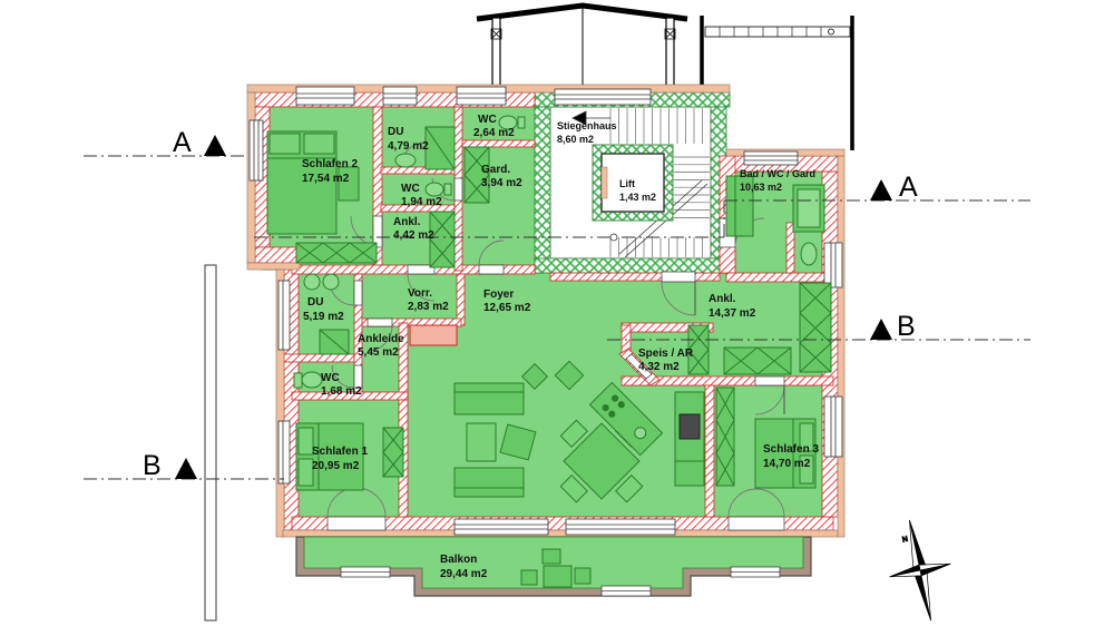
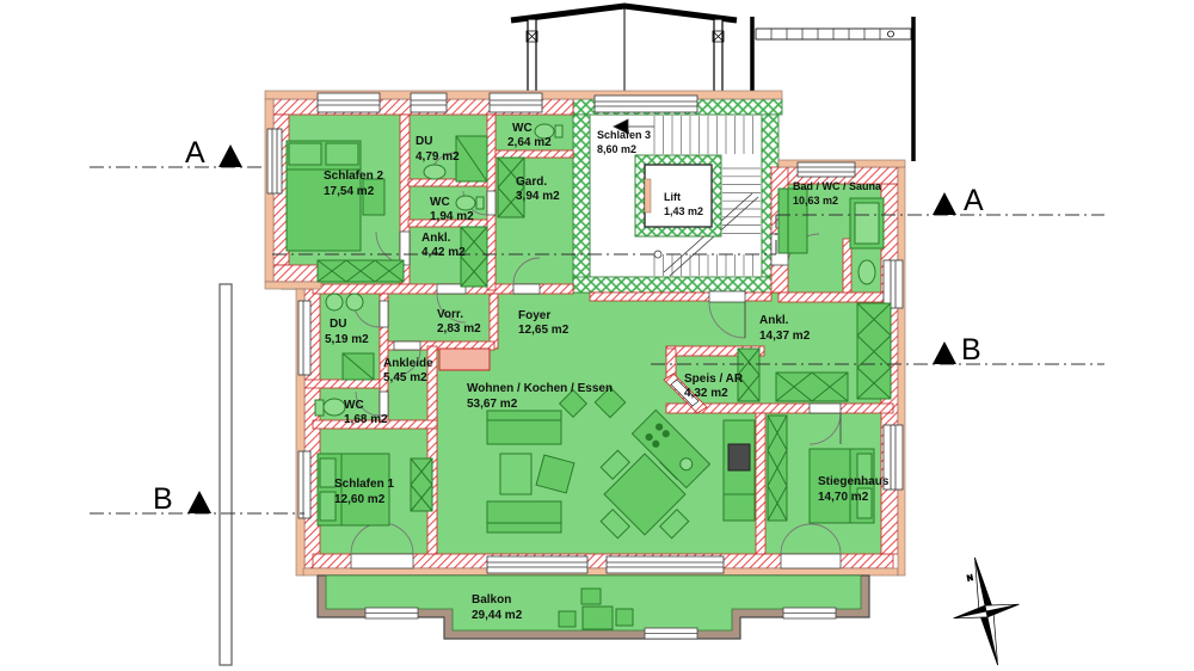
  A
  B
  A
  B
  Schlafen 2
  17,54 m2
  DU
  4,79 m2
  WC
  2,64 m2
- Stiegenhaus
+ Schlafen 3
  8,60 m2
  WC
  1,94 m2
  Gard.
  3,94 m2
  Ankl.
  4,42 m2
  Lift
  1,43 m2
- Bad / WC / Gard
+ Bad / WC / Sauna
  10,63 m2
  DU
  5,19 m2
  Vorr.
  2,83 m2
  Foyer
  12,65 m2
  Ankl.
  14,37 m2
  Ankleide
  5,45 m2
  WC
  1,68 m2
+ Wohnen / Kochen / Essen
+ 53,67 m2
  Speis / AR
  4,32 m2
  Schlafen 1
- 20,95 m2
+ 12,60 m2
- Schlafen 3
+ Stiegenhaus
  14,70 m2
  Balkon
  29,44 m2
